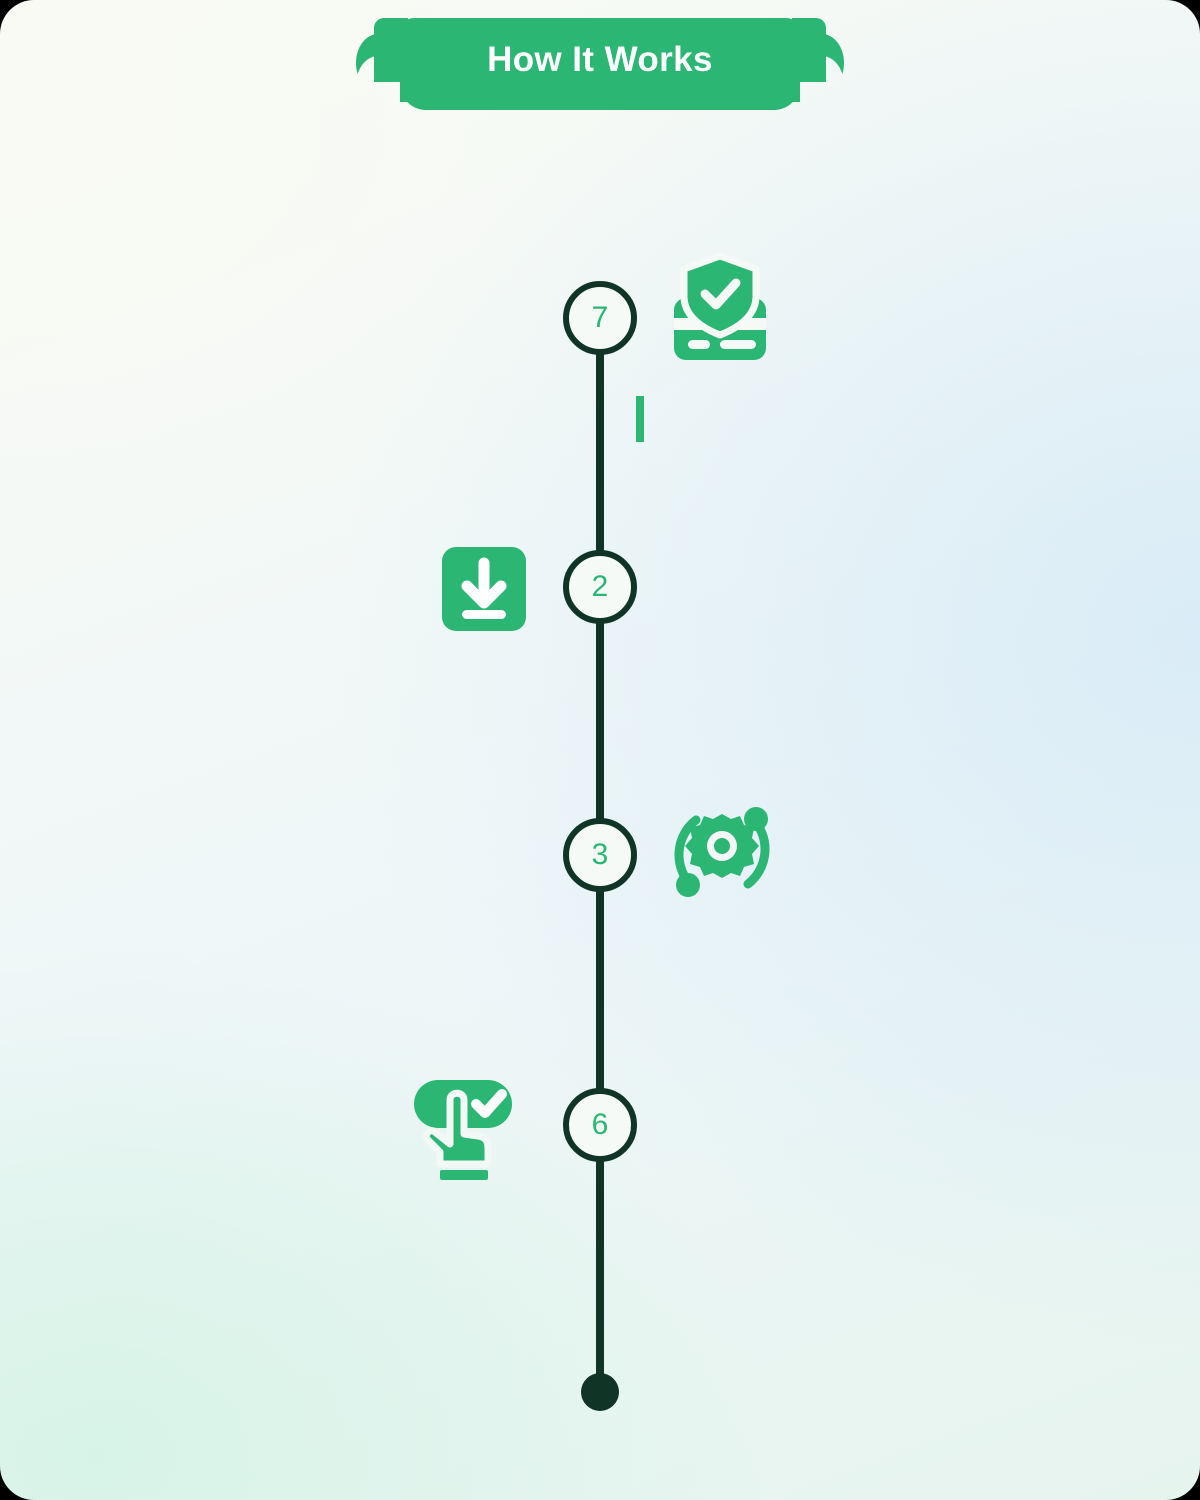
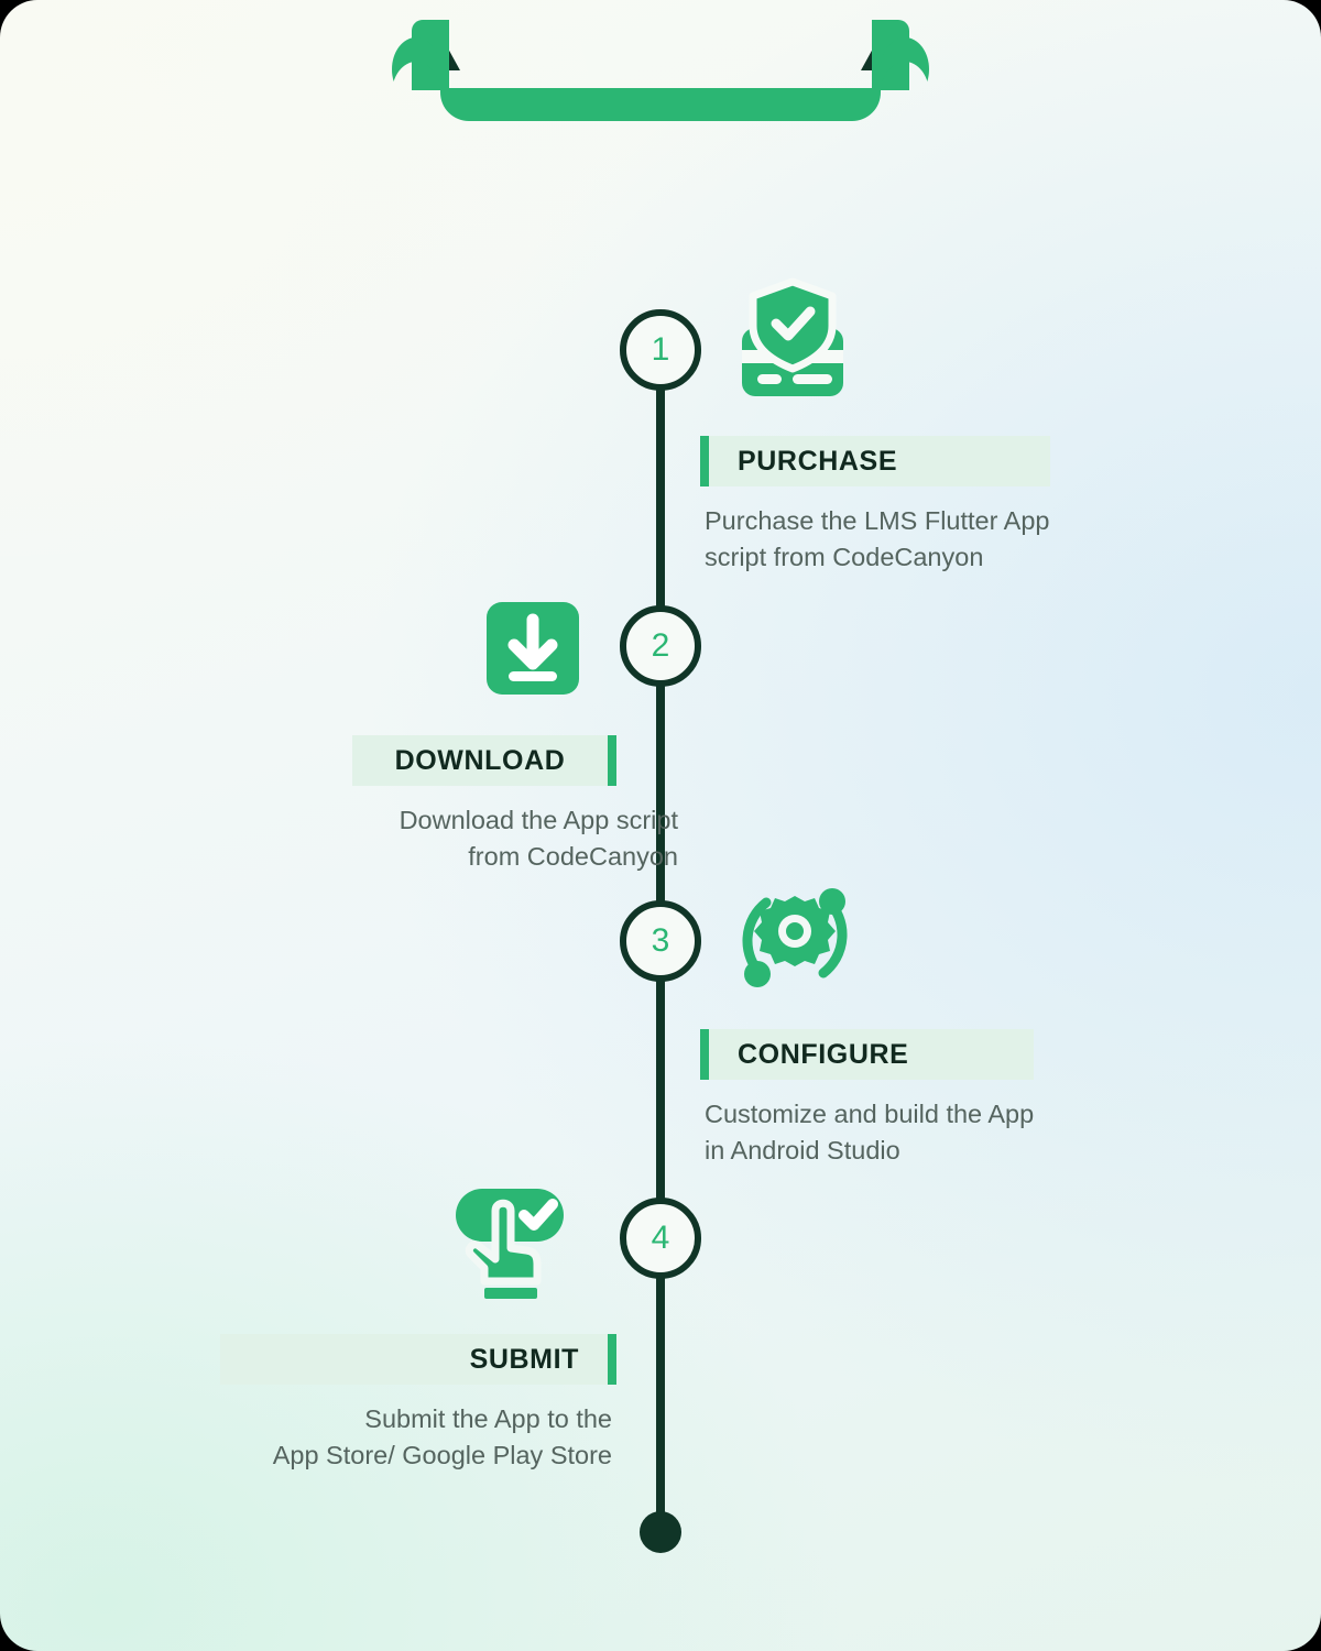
- How It Works
- 7
+ 1
  2
  3
- 6
+ 4
+ PURCHASE
+ Purchase the LMS Flutter App
+ script from CodeCanyon
+ DOWNLOAD
+ Download the App script
+ from CodeCanyon
+ CONFIGURE
+ Customize and build the App
+ in Android Studio
+ SUBMIT
+ Submit the App to the
+ App Store/ Google Play Store
